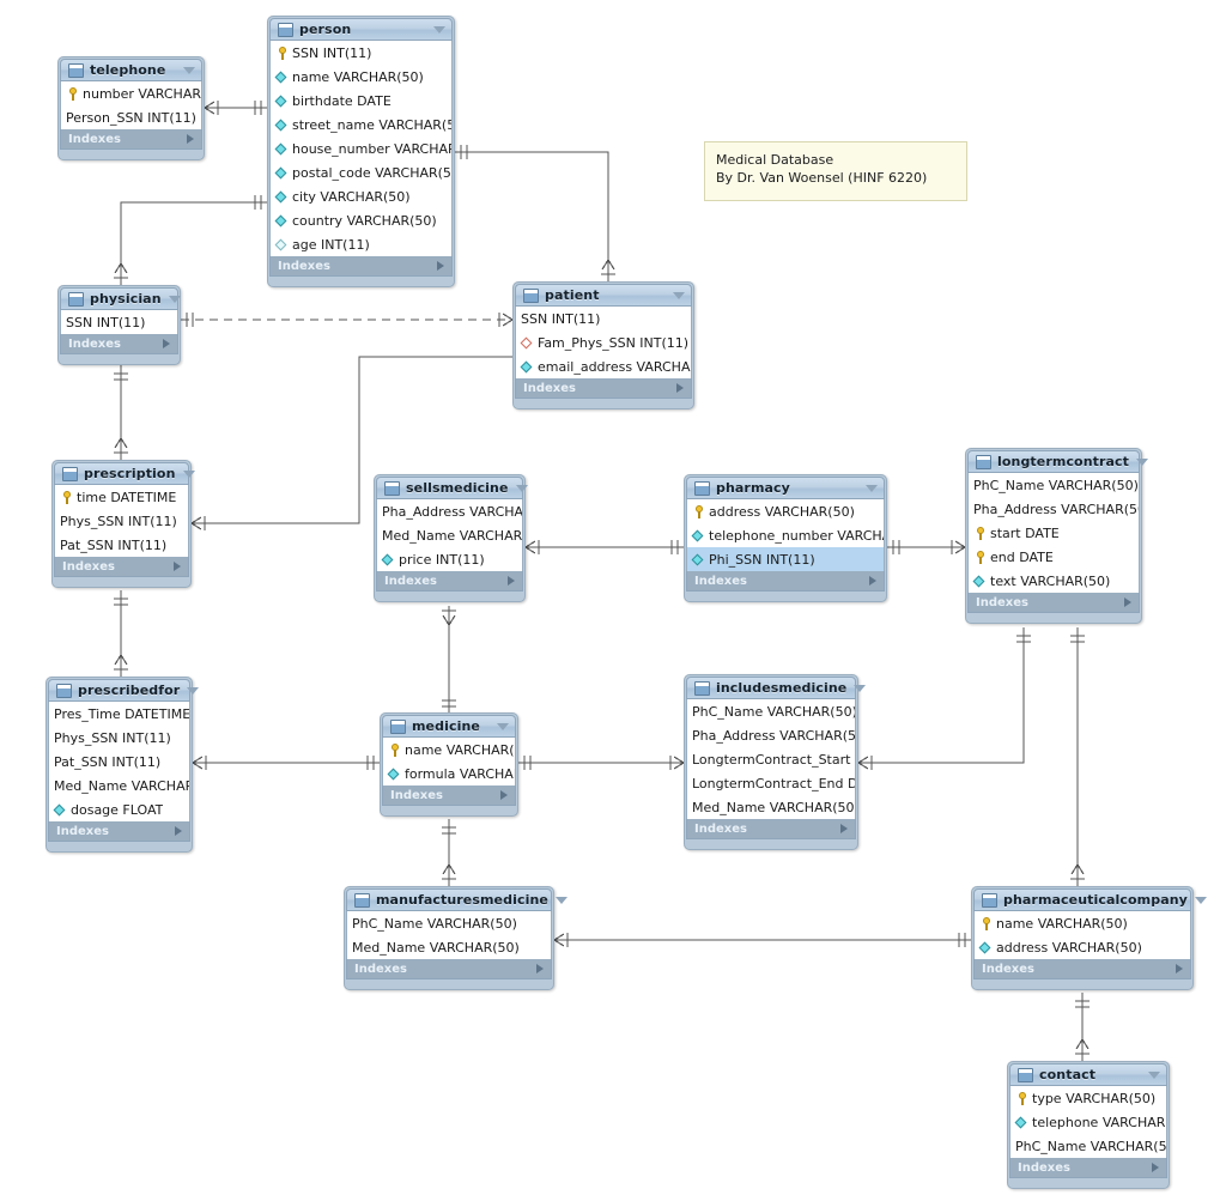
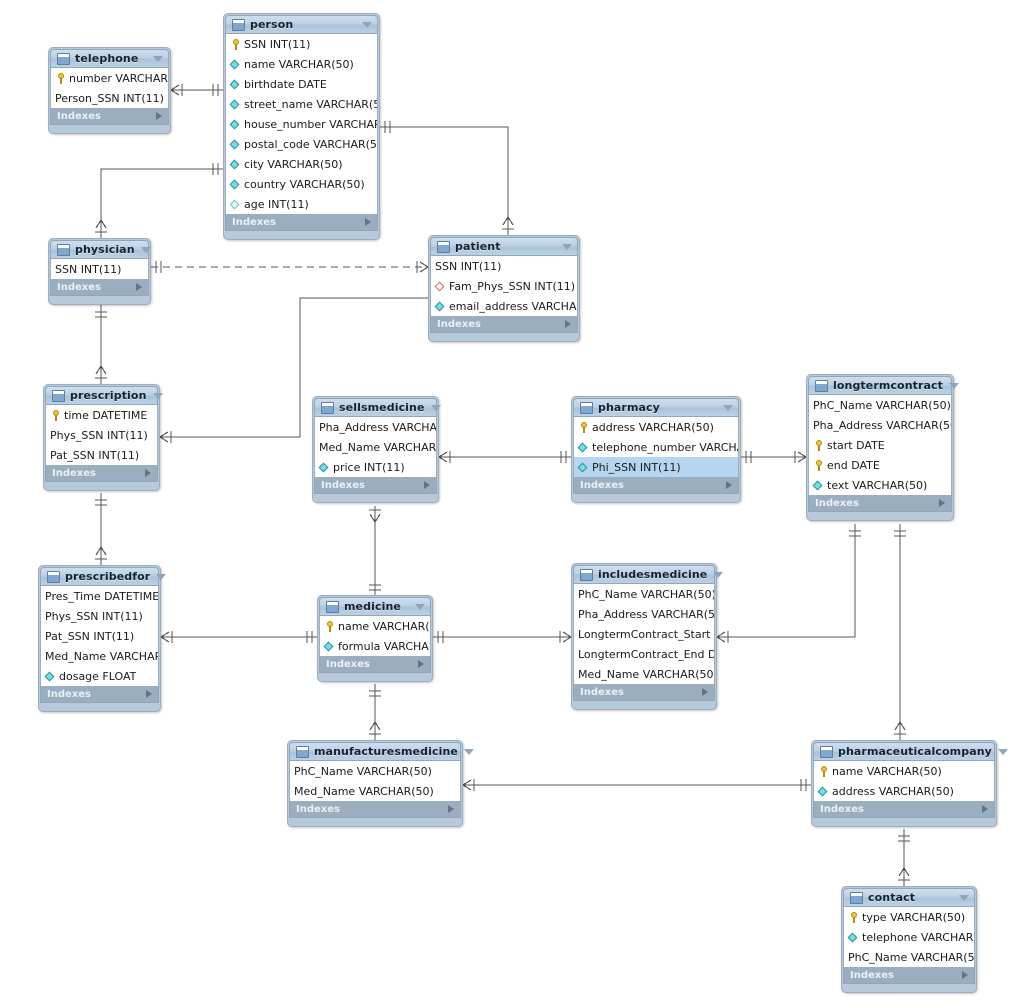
  telephone
  number VARCHAR
  Person_SSN INT(11)
  Indexes
  person
  SSN INT(11)
  name VARCHAR(50)
  birthdate DATE
  street_name VARCHAR(5
  house_number VARCHA
  postal_code VARCHAR(5
  city VARCHAR(50)
  country VARCHAR(50)
  age INT(11)
  Indexes
  physician
  SSN INT(11)
  Indexes
  patient
  SSN INT(11)
  Fam_Phys_SSN INT(11)
  email_address VARCHA
  Indexes
  prescription
  time DATETIME
  Phys_SSN INT(11)
  Pat_SSN INT(11)
  Indexes
  sellsmedicine
  Pha_Address VARCHA
  Med_Name VARCHAR
  price INT(11)
  Indexes
  pharmacy
  address VARCHAR(50)
  telephone_number VARCH
  Phi_SSN INT(11)
  Indexes
  longtermcontract
  PhC_Name VARCHAR(50)
  Pha_Address VARCHAR(5
  start DATE
  end DATE
  text VARCHAR(50)
  Indexes
  prescribedfor
  Pres_Time DATETIME
  Phys_SSN INT(11)
  Pat_SSN INT(11)
  Med_Name VARCHA
  dosage FLOAT
  Indexes
  medicine
  name VARCHAR(
  formula VARCHA
  Indexes
  includesmedicine
  PhC_Name VARCHAR(50)
  Pha_Address VARCHAR(5
  LongtermContract_Start
  LongtermContract_End D
  Med_Name VARCHAR(50
  Indexes
  manufacturesmedicine
  PhC_Name VARCHAR(50)
  Med_Name VARCHAR(50)
  Indexes
  pharmaceuticalcompany
  name VARCHAR(50)
  address VARCHAR(50)
  Indexes
  contact
  type VARCHAR(50)
  telephone VARCHAR
  PhC_Name VARCHAR(5
  Indexes
- Medical Database
- By Dr. Van Woensel (HINF 6220)
